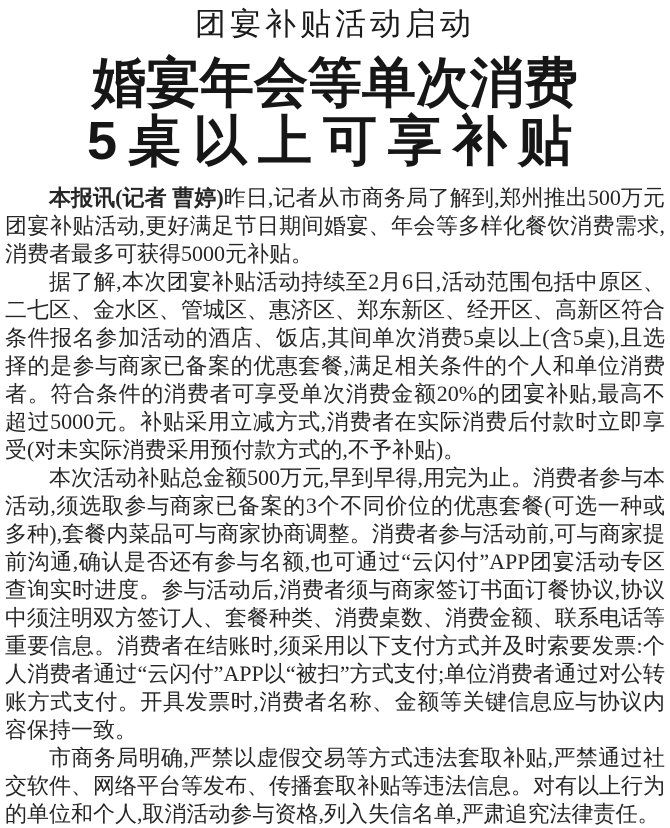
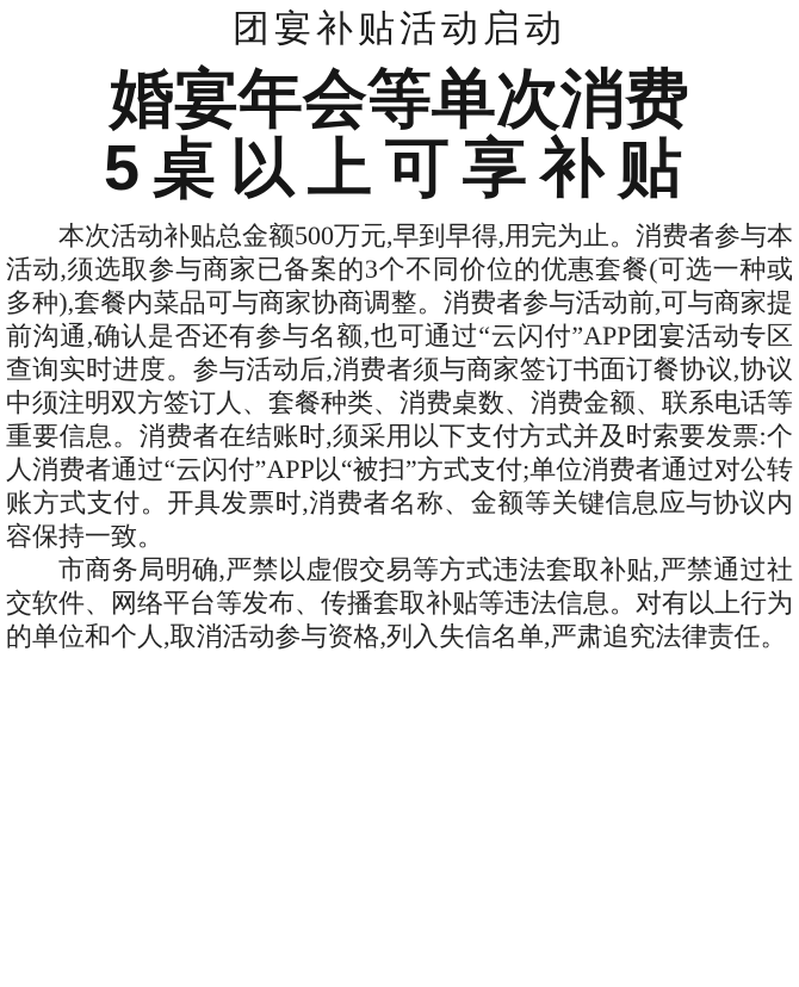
  团宴补贴活动启动
  婚宴年会等单次消费
  5桌以上可享补贴
- 本报讯(记者 曹婷)昨日,记者从市商务局了解到,郑州推出500万元团宴补贴活动,更好满足节日期间婚宴、年会等多样化餐饮消费需求,消费者最多可获得5000元补贴。
- 据了解,本次团宴补贴活动持续至2月6日,活动范围包括中原区、二七区、金水区、管城区、惠济区、郑东新区、经开区、高新区符合条件报名参加活动的酒店、饭店,其间单次消费5桌以上(含5桌),且选择的是参与商家已备案的优惠套餐,满足相关条件的个人和单位消费者。符合条件的消费者可享受单次消费金额20%的团宴补贴,最高不超过5000元。补贴采用立减方式,消费者在实际消费后付款时立即享受(对未实际消费采用预付款方式的,不予补贴)。
  本次活动补贴总金额500万元,早到早得,用完为止。消费者参与本活动,须选取参与商家已备案的3个不同价位的优惠套餐(可选一种或多种),套餐内菜品可与商家协商调整。消费者参与活动前,可与商家提前沟通,确认是否还有参与名额,也可通过“云闪付”APP团宴活动专区查询实时进度。参与活动后,消费者须与商家签订书面订餐协议,协议中须注明双方签订人、套餐种类、消费桌数、消费金额、联系电话等重要信息。消费者在结账时,须采用以下支付方式并及时索要发票:个人消费者通过“云闪付”APP以“被扫”方式支付;单位消费者通过对公转账方式支付。开具发票时,消费者名称、金额等关键信息应与协议内容保持一致。
  市商务局明确,严禁以虚假交易等方式违法套取补贴,严禁通过社交软件、网络平台等发布、传播套取补贴等违法信息。对有以上行为的单位和个人,取消活动参与资格,列入失信名单,严肃追究法律责任。
